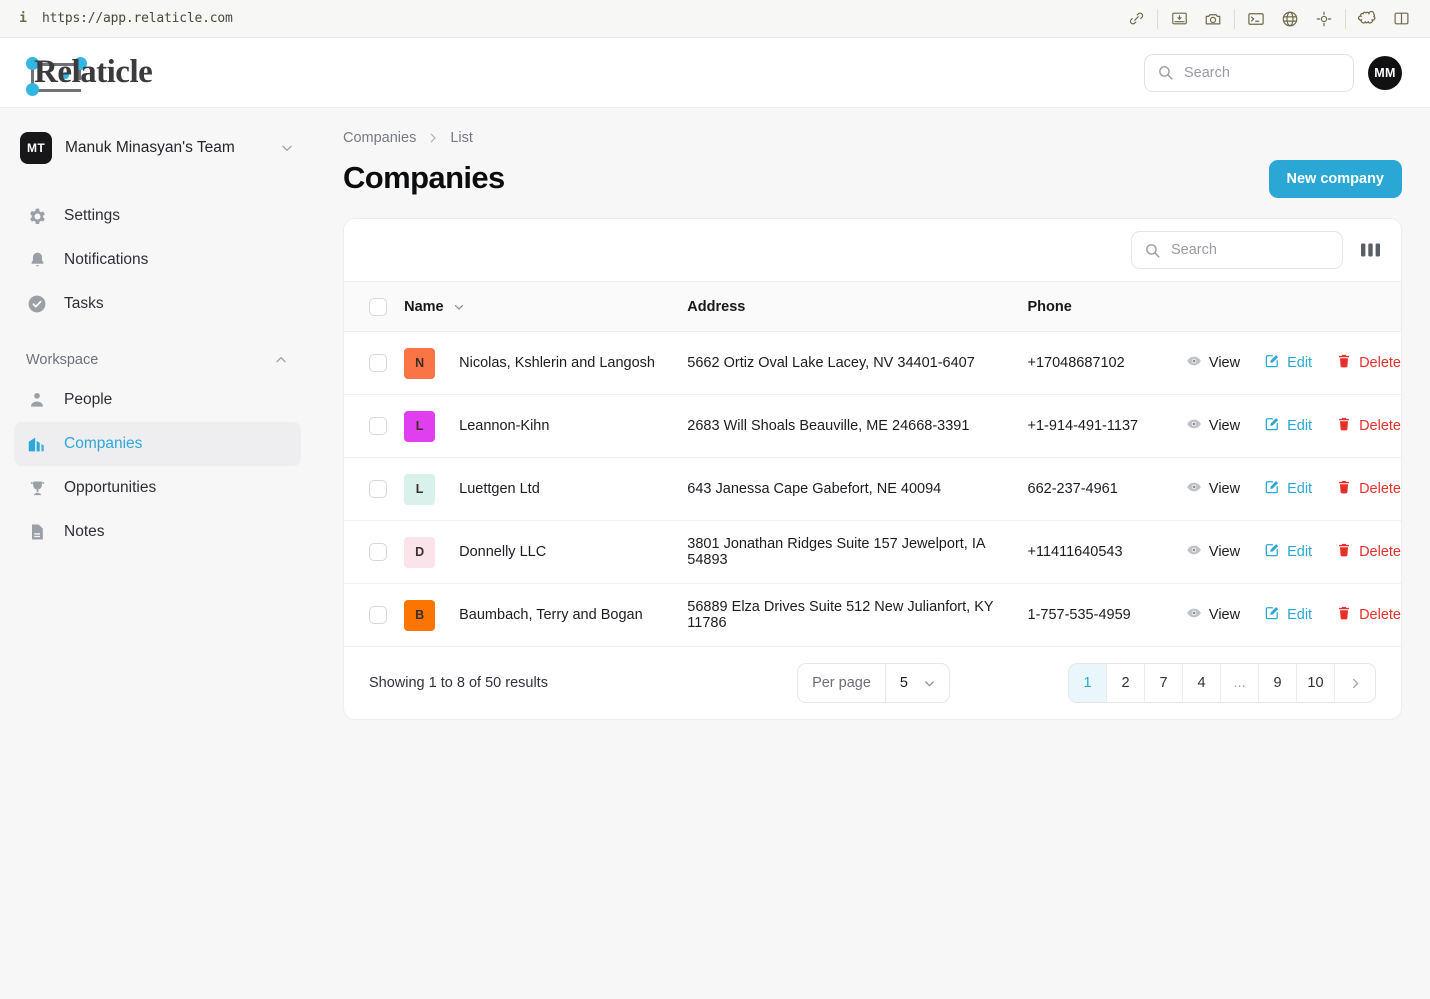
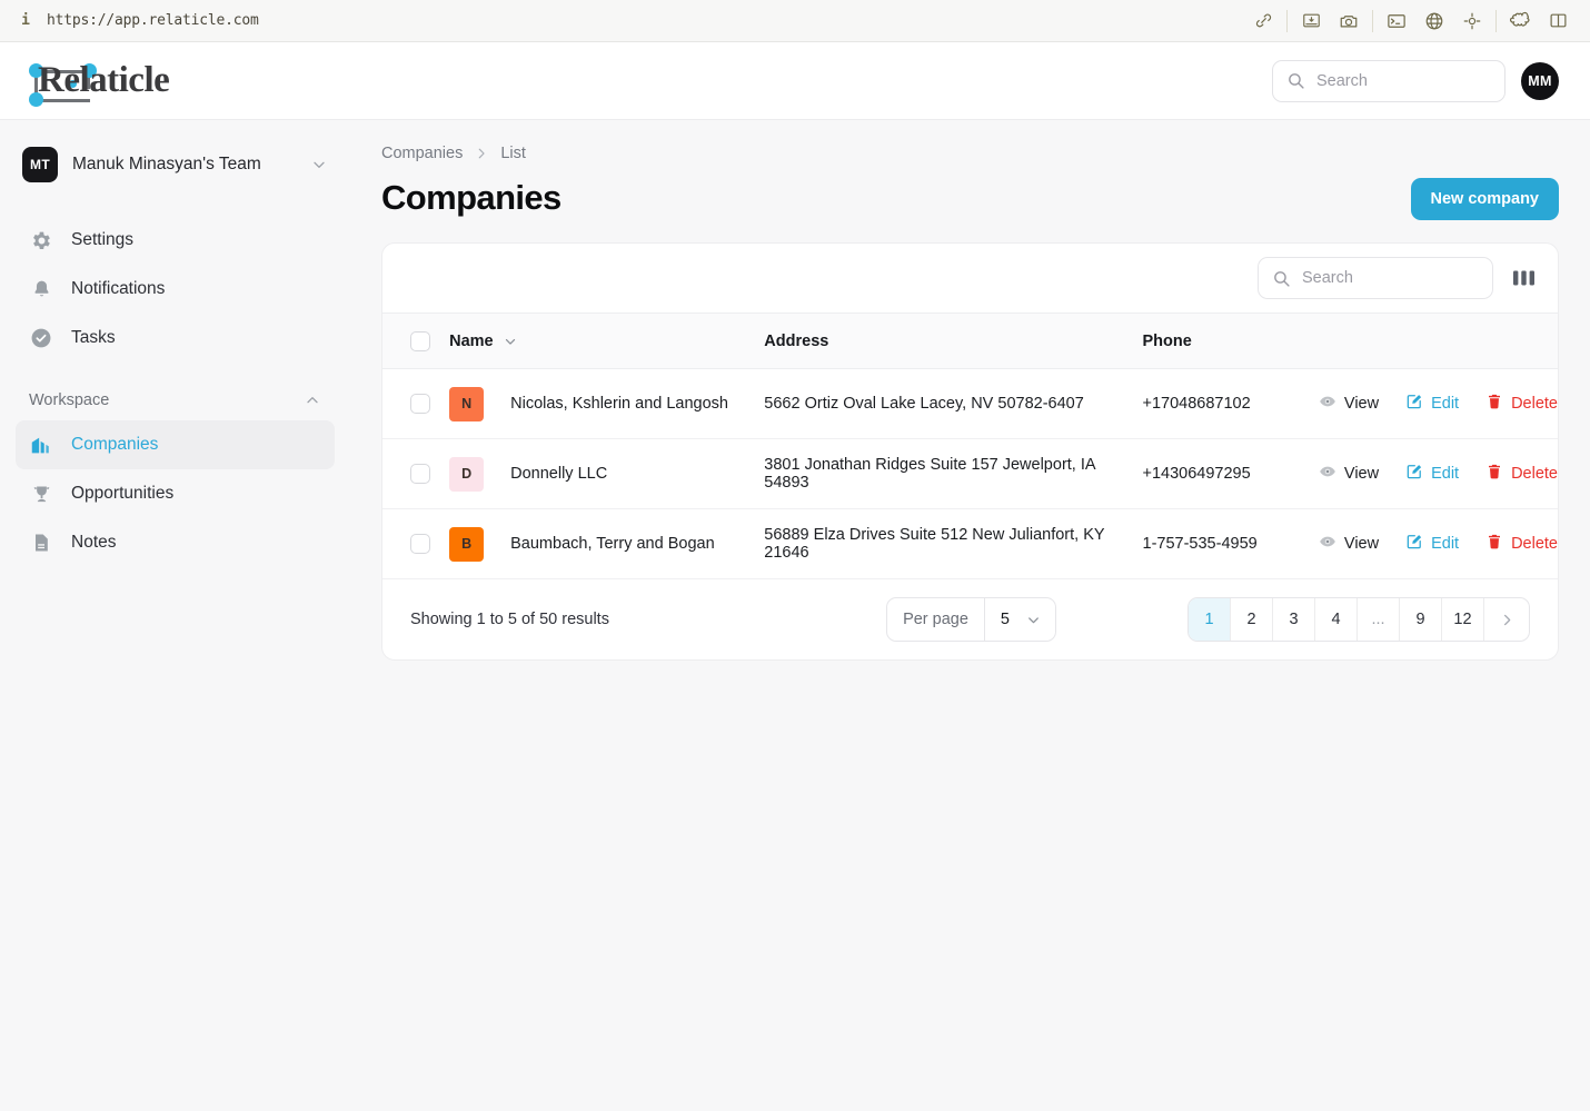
  i
  https://app.relaticle.com
  Relaticle
  Search
  MM
  MT
  Manuk Minasyan's Team
  Settings
  Notifications
  Tasks
  Workspace
- People
  Companies
  Opportunities
  Notes
  Companies
  List
  Companies
  New company
  Search
  	Name	Address	Phone
- 	N Nicolas, Kshlerin and Langosh	5662 Ortiz Oval Lake Lacey, NV 34401-6407	+17048687102	View Edit Delete
+ 	N Nicolas, Kshlerin and Langosh	5662 Ortiz Oval Lake Lacey, NV 50782-6407	+17048687102	View Edit Delete
- 	L Leannon-Kihn	2683 Will Shoals Beauville, ME 24668-3391	+1-914-491-1137	View Edit Delete
- 	L Luettgen Ltd	643 Janessa Cape Gabefort, NE 40094	662-237-4961	View Edit Delete
- 	D Donnelly LLC	3801 Jonathan Ridges Suite 157 Jewelport, IA 54893	+11411640543	View Edit Delete
+ 	D Donnelly LLC	3801 Jonathan Ridges Suite 157 Jewelport, IA 54893	+14306497295	View Edit Delete
- 	B Baumbach, Terry and Bogan	56889 Elza Drives Suite 512 New Julianfort, KY 11786	1-757-535-4959	View Edit Delete
+ 	B Baumbach, Terry and Bogan	56889 Elza Drives Suite 512 New Julianfort, KY 21646	1-757-535-4959	View Edit Delete
- Showing 1 to 8 of 50 results
+ Showing 1 to 5 of 50 results
  Per page
  5
  1
  2
- 7
+ 3
  4
  ...
  9
- 10
+ 12
